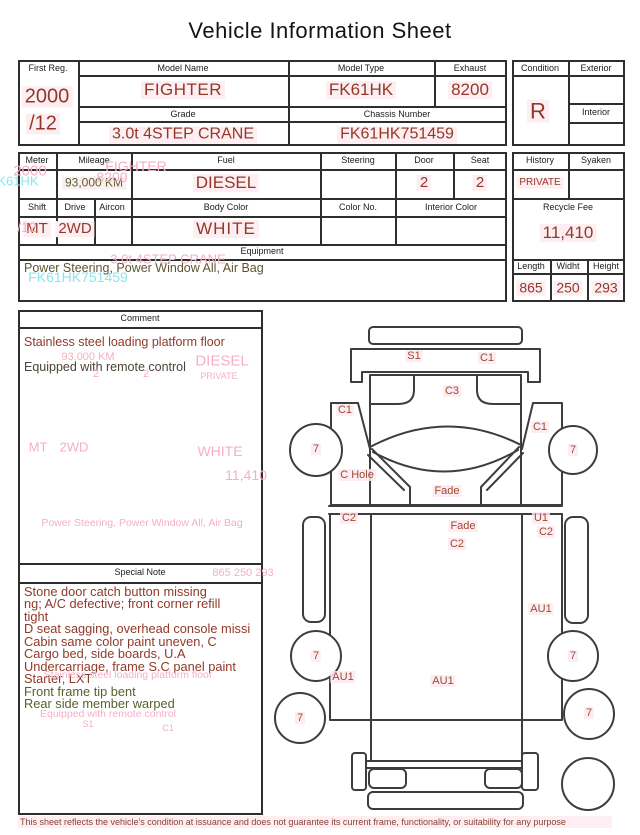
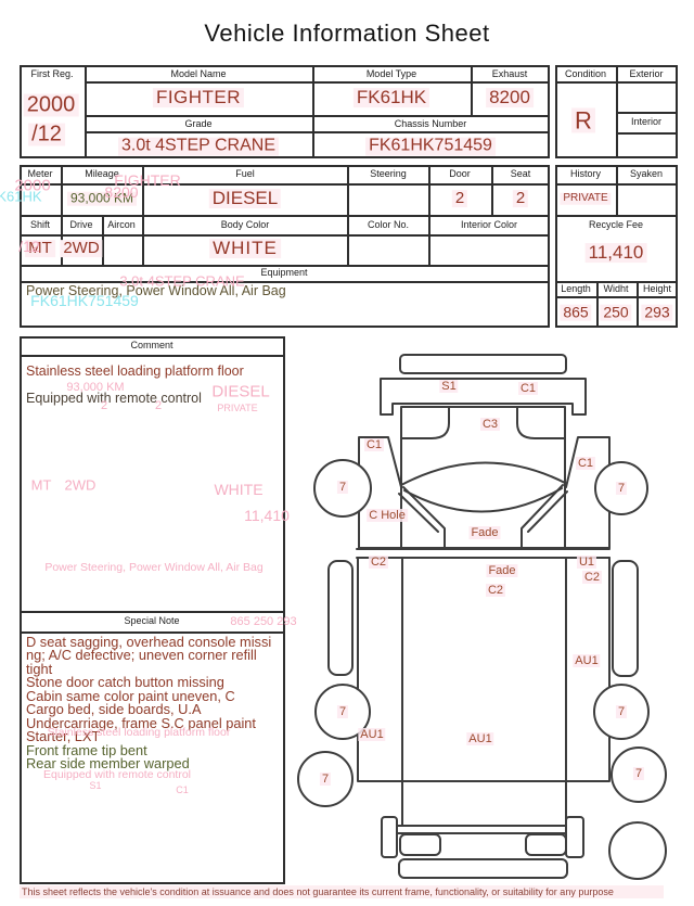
  2000
  K61HK
  FIGHTER
  8200
  /12
  3.0t 4STEP CRANE
  FK61HK751459
  93,000 KM
  DIESEL
  PRIVATE
  2
  2
  MT
  2WD
  WHITE
  11,410
  Power Steering, Power Window All, Air Bag
  865 250 293
  Stainless steel loading platform floor
  Equipped with remote control
  S1
  C1
  Vehicle Information Sheet
  First Reg.
  2000
  /12
  Model Name
  FIGHTER
  Model Type
  FK61HK
  Exhaust
  8200
  Grade
  3.0t 4STEP CRANE
  Chassis Number
  FK61HK751459
  Condition
  R
  Exterior
  Interior
  Meter
  Mileage
  Fuel
  Steering
  Door
  Seat
  93,000 KM
  DIESEL
  2
  2
  Shift
  Drive
  Aircon
  Body Color
  Color No.
  Interior Color
  MT
  2WD
  WHITE
  Equipment
  Power Steering, Power Window All, Air Bag
  History
  Syaken
  PRIVATE
  Recycle Fee
  11,410
  Length
  Widht
  Height
  865
  250
  293
  Comment
  Stainless steel loading platform floor
  Equipped with remote control
  Special Note
- Stone door catch button missing
+ D seat sagging, overhead console missi
- ng; A/C defective; front corner refill
+ ng; A/C defective; uneven corner refill
  tight
- D seat sagging, overhead console missi
+ Stone door catch button missing
  Cabin same color paint uneven, C
  Cargo bed, side boards, U.A
  Undercarriage, frame S.C panel paint
  Starter, LXT
  Front frame tip bent
  Rear side member warped
  S1
  C1
  C3
  C1
  C1
  7
  7
  C Hole
  Fade
  C2
  Fade
  C2
  U1
  C2
  AU1
  AU1
  AU1
  7
  7
  7
  7
  This sheet reflects the vehicle's condition at issuance and does not guarantee its current frame, functionality, or suitability for any purpose
